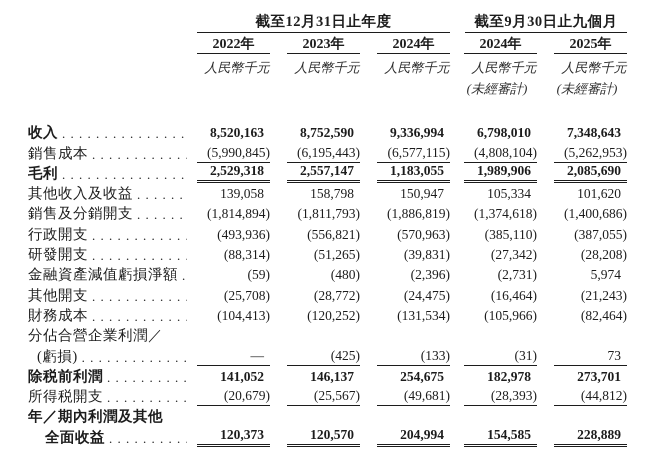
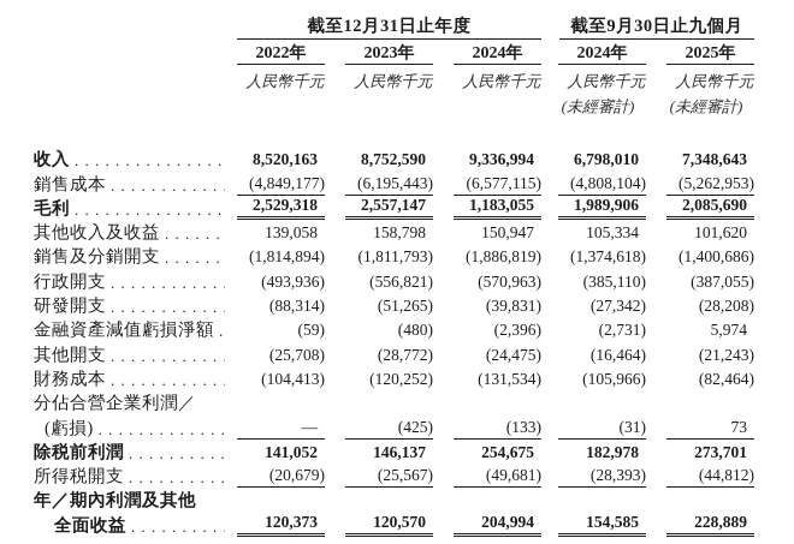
  截至12月31日止年度
  截至9月30日止九個月
  2022年
  2023年
  2024年
  2024年
  2025年
  人民幣千元
  人民幣千元
  人民幣千元
  人民幣千元
  人民幣千元
  (未經審計)
  (未經審計)
  收入
  8,520,163
  8,752,590
  9,336,994
  6,798,010
  7,348,643
  銷售成本
- (5,990,845)
+ (4,849,177)
  (6,195,443)
  (6,577,115)
  (4,808,104)
  (5,262,953)
  毛利
  2,529,318
  2,557,147
  1,183,055
  1,989,906
  2,085,690
  其他收入及收益
  139,058
  158,798
  150,947
  105,334
  101,620
  銷售及分銷開支
  (1,814,894)
  (1,811,793)
  (1,886,819)
  (1,374,618)
  (1,400,686)
  行政開支
  (493,936)
  (556,821)
  (570,963)
  (385,110)
  (387,055)
  研發開支
  (88,314)
  (51,265)
  (39,831)
  (27,342)
  (28,208)
  金融資產減值虧損淨額
  (59)
  (480)
  (2,396)
  (2,731)
  5,974
  其他開支
  (25,708)
  (28,772)
  (24,475)
  (16,464)
  (21,243)
  財務成本
  (104,413)
  (120,252)
  (131,534)
  (105,966)
  (82,464)
  分佔合營企業利潤／
  (虧損)
  —
  (425)
  (133)
  (31)
  73
  除税前利潤
  141,052
  146,137
  254,675
  182,978
  273,701
  所得税開支
  (20,679)
  (25,567)
  (49,681)
  (28,393)
  (44,812)
  年／期內利潤及其他
  全面收益
  120,373
  120,570
  204,994
  154,585
  228,889
